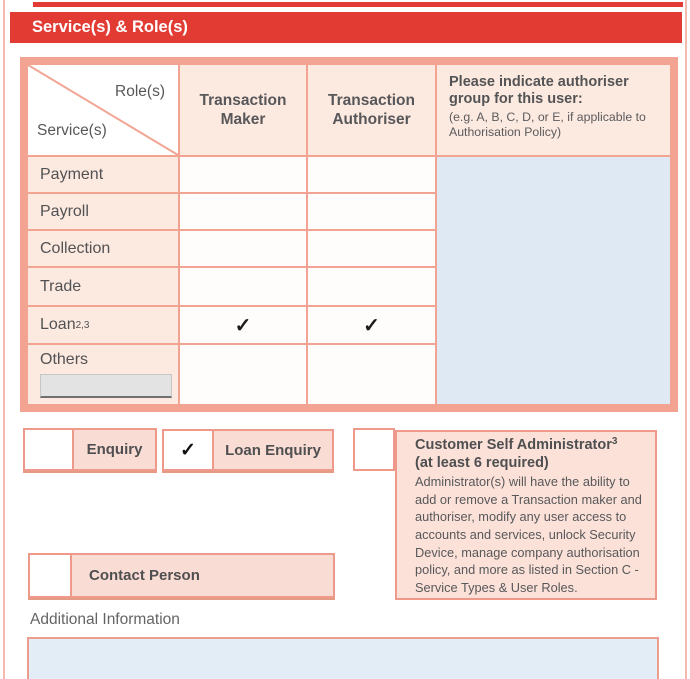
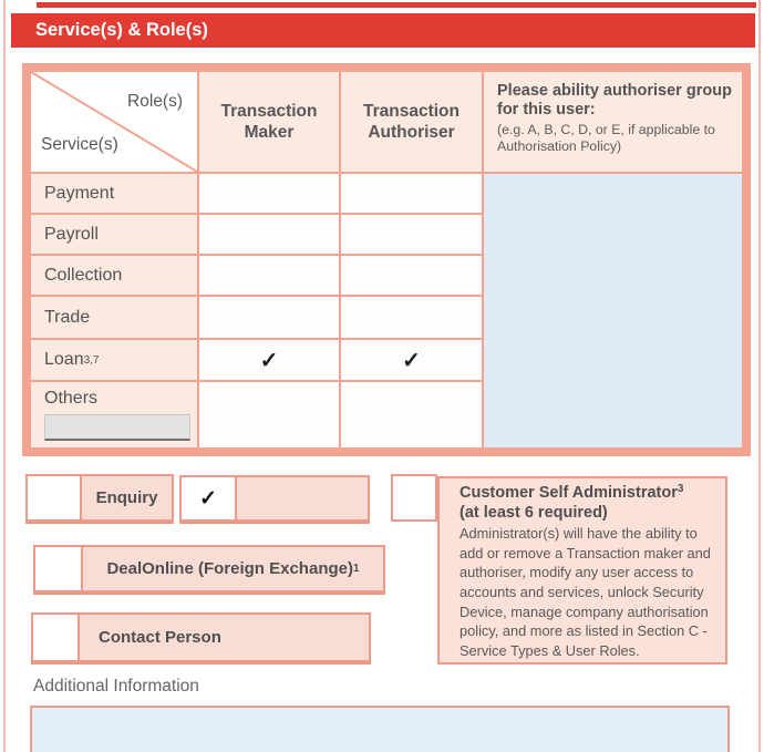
  Service(s) & Role(s)
  Role(s)
  Service(s)
  Transaction Maker
  Transaction Authoriser
- Please indicate authoriser group for this user:
+ Please ability authoriser group for this user:
  (e.g. A, B, C, D, or E, if applicable to Authorisation Policy)
  Payment
  Payroll
  Collection
  Trade
  Loan
- 2,3
+ 3,7
  ✓
  ✓
  Others
  Enquiry
  ✓
- Loan Enquiry
  Customer Self Administrator3
  (at least 6 required)
  Administrator(s) will have the ability to add or remove a Transaction maker and authoriser, modify any user access to accounts and services, unlock Security Device, manage company authorisation policy, and more as listed in Section C - Service Types & User Roles.
+ DealOnline (Foreign Exchange)
+ 1
  Contact Person
  Additional Information
